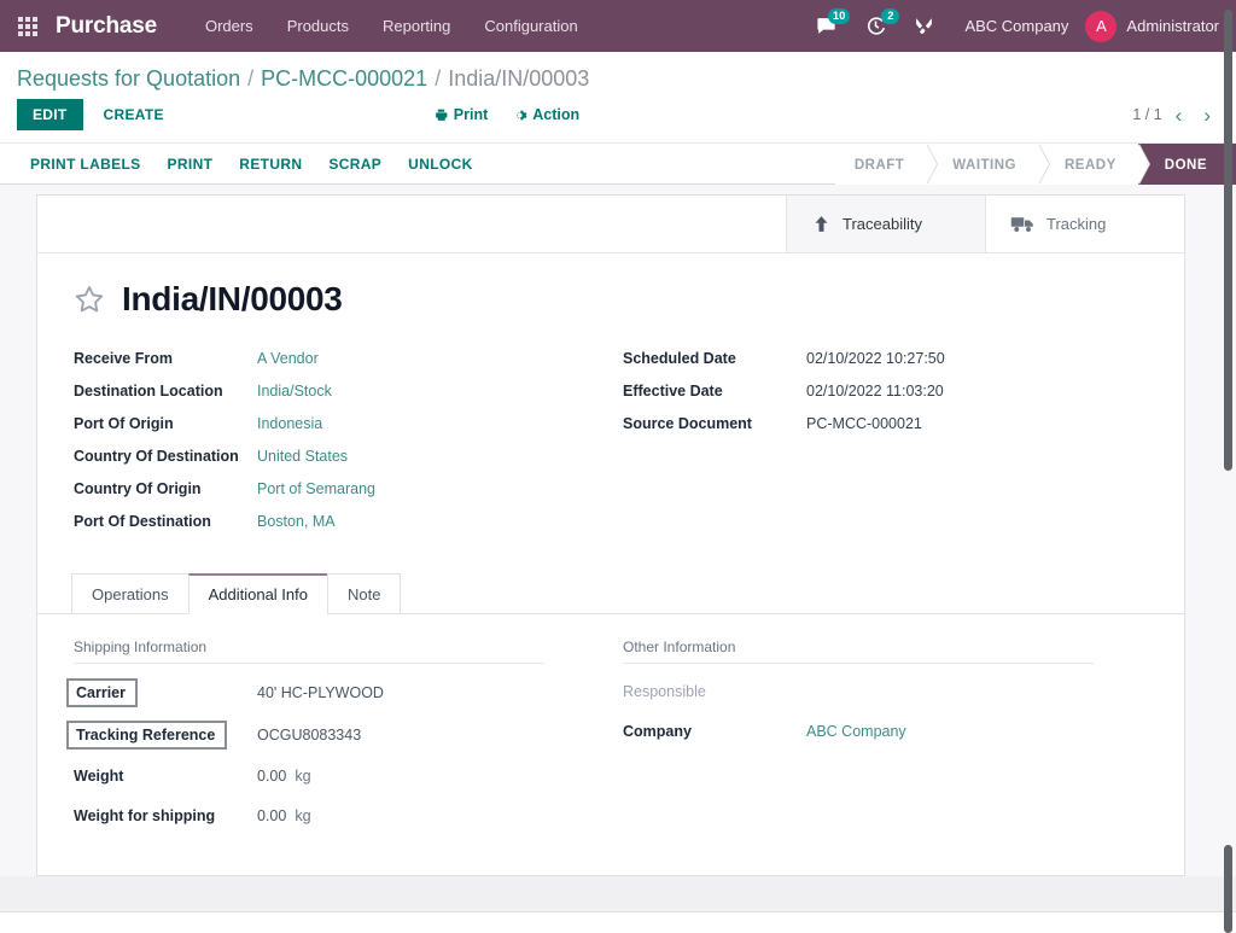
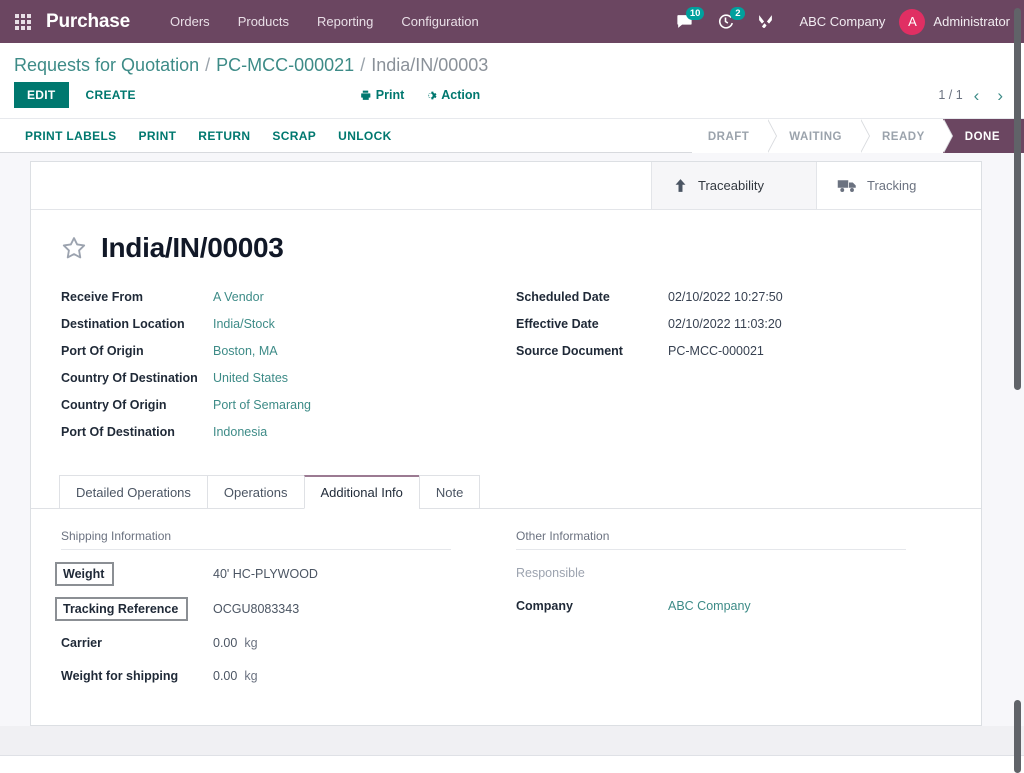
  Purchase
  Orders
  Products
  Reporting
  Configuration
  10
  2
  ABC Company
  A
  Administrator
  Requests for Quotation
  /
  PC-MCC-000021
  /
  India/IN/00003
  EDIT
  CREATE
  Print
  Action
  1 / 1
  ‹
  ›
  PRINT LABELS
  PRINT
  RETURN
  SCRAP
  UNLOCK
  DRAFT
  WAITING
  READY
  DONE
  Traceability
  Tracking
  India/IN/00003
  Receive From
  A Vendor
  Destination Location
  India/Stock
  Port Of Origin
- Indonesia
+ Boston, MA
  Country Of Destination
  United States
  Country Of Origin
  Port of Semarang
  Port Of Destination
- Boston, MA
+ Indonesia
  Scheduled Date
  02/10/2022 10:27:50
  Effective Date
  02/10/2022 11:03:20
  Source Document
  PC-MCC-000021
+ Detailed Operations
  Operations
  Additional Info
  Note
  Shipping Information
- Carrier
+ Weight
  40' HC-PLYWOOD
  Tracking Reference
  OCGU8083343
- Weight
+ Carrier
  0.00
  kg
  Weight for shipping
  0.00
  kg
  Other Information
  Responsible
  Company
  ABC Company
